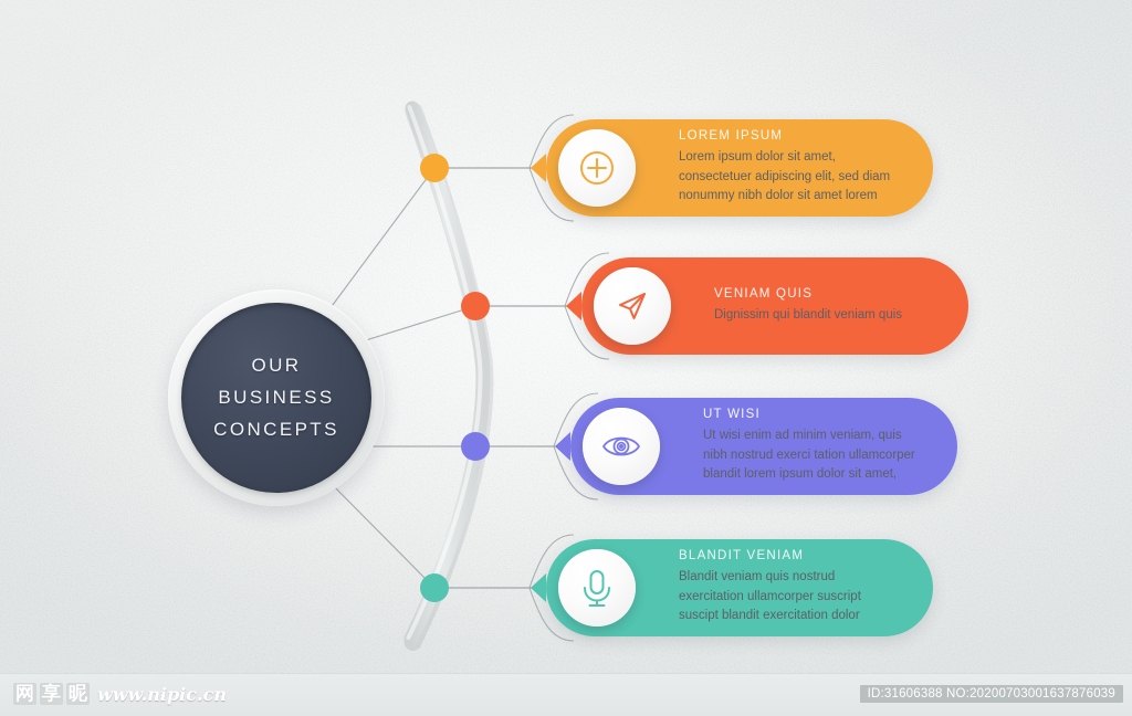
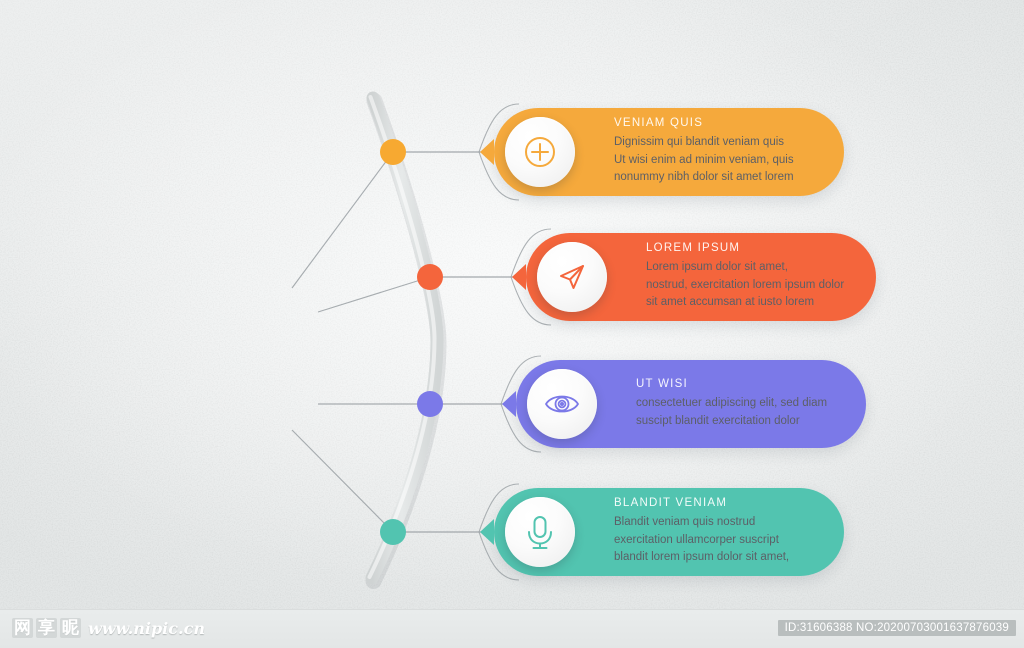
- OUR
- BUSINESS
- CONCEPTS
- LOREM IPSUM
+ VENIAM QUIS
- Lorem ipsum dolor sit amet,
+ Dignissim qui blandit veniam quis
- consectetuer adipiscing elit, sed diam
+ Ut wisi enim ad minim veniam, quis
  nonummy nibh dolor sit amet lorem
- VENIAM QUIS
+ LOREM IPSUM
- Dignissim qui blandit veniam quis
+ Lorem ipsum dolor sit amet,
+ nostrud, exercitation lorem ipsum dolor
+ sit amet accumsan at iusto lorem
  UT WISI
- Ut wisi enim ad minim veniam, quis
+ consectetuer adipiscing elit, sed diam
- nibh nostrud exerci tation ullamcorper
- blandit lorem ipsum dolor sit amet,
+ suscipt blandit exercitation dolor
  BLANDIT VENIAM
  Blandit veniam quis nostrud
  exercitation ullamcorper suscript
- suscipt blandit exercitation dolor
+ blandit lorem ipsum dolor sit amet,
  网
  享
  昵
  www.nipic.cn
  ID:31606388 NO:20200703001637876039
